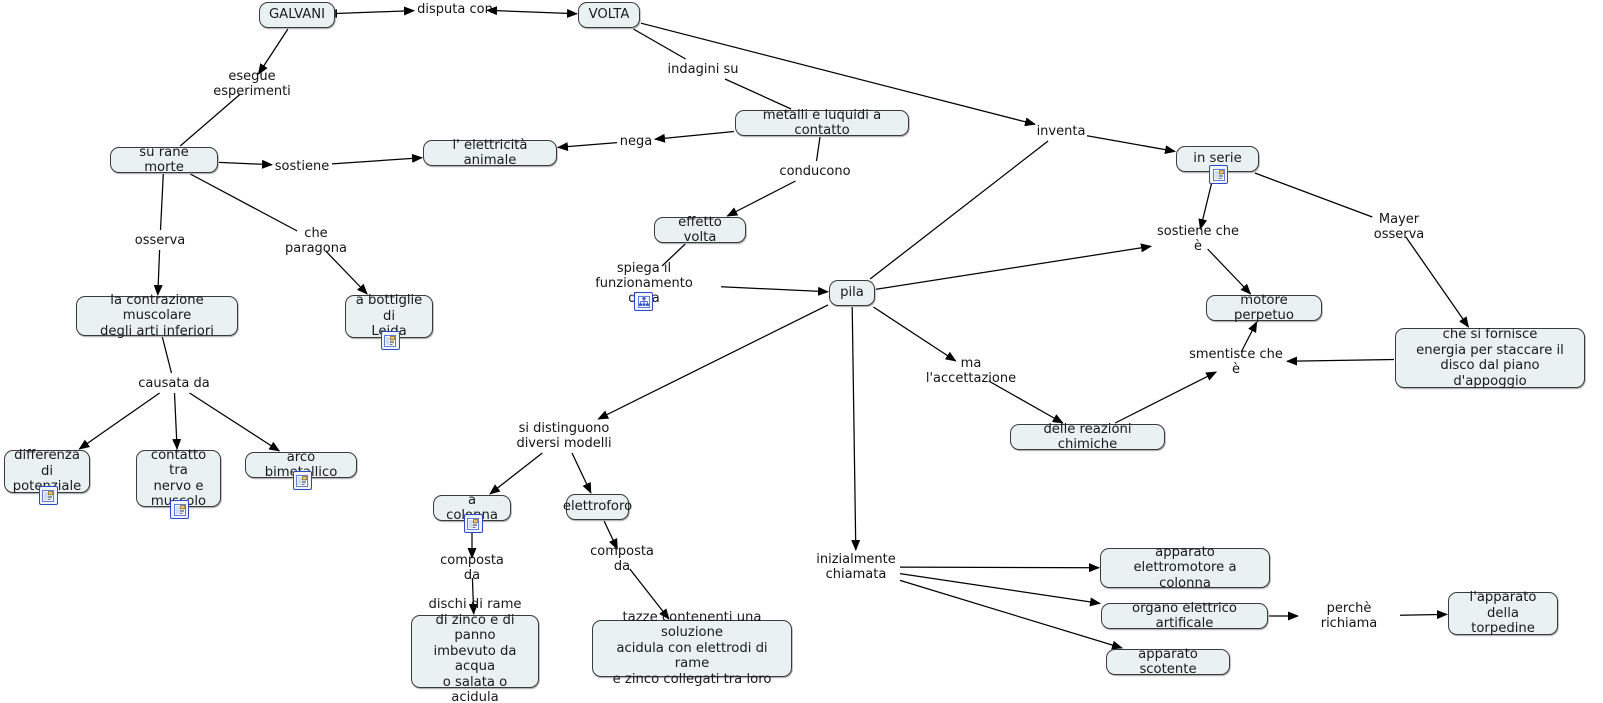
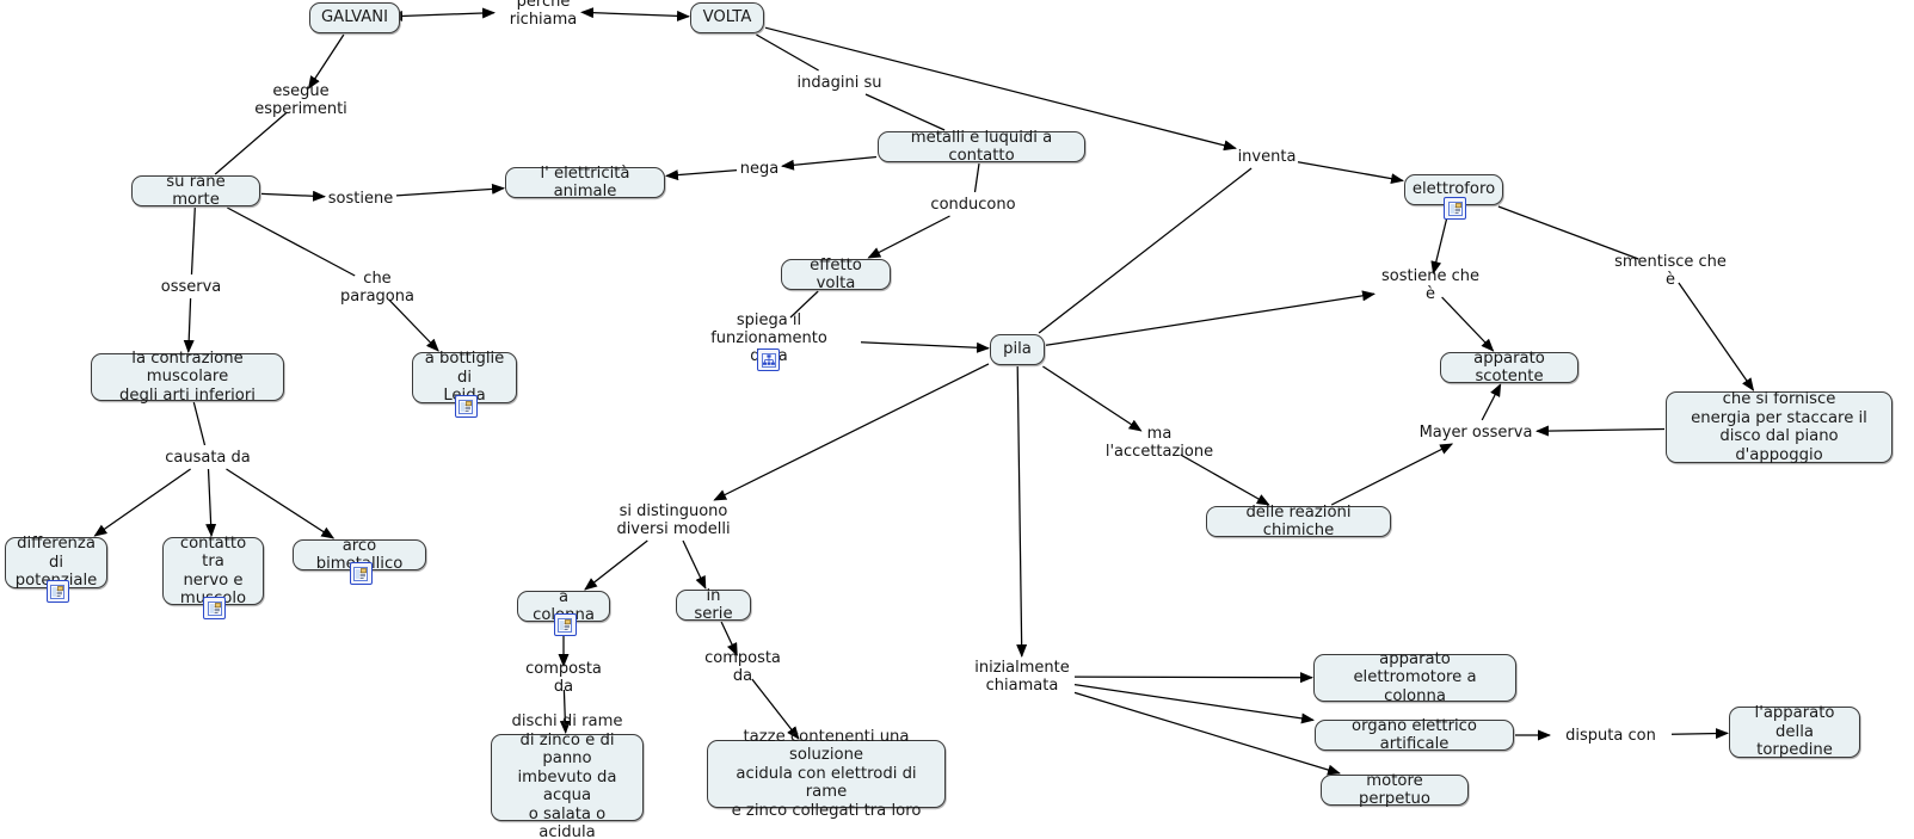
  GALVANI
  VOLTA
  su rane morte
  l' elettricità animale
  metalli e luquidi a contatto
  effetto volta
  pila
- in serie
+ elettroforo
- motore perpetuo
+ apparato scotente
  delle reazioni chimiche
  che si fornisce
  energia per staccare il
  disco dal piano d'appoggio
  la contrazione muscolare
  degli arti inferiori
  a bottiglie di
  differenza di
  potiale
  contatto tra
  nervo e
  muolo
  arco bimllico
- elettroforo
+ in serie
  dischi di rame
  di zinco e di panno
  imbevuto da acqua
  o salata o acidula
  tazze contenenti una soluzione
  acidula con elettrodi di rame
  e zinco collegati tra loro
  apparato elettromotore a
  colonna
  organo elettrico artificale
- apparato scotente
+ motore perpetuo
  l'apparato della
  torpedine
- disputa con
+ perchè richiama
  esegue esperimenti
  sostiene
  nega
  indagini su
  conducono
  inventa
  osserva
  che paragona
  spiega il funzionamento
  sostiene che è
- Mayer osserva
+ smentisce che è
  causata da
  ma l'accettazione
- smentisce che è
+ Mayer osserva
  si distinguono
  diversi modelli
  composta da
  composta da
  inizialmente
  chiamata
- perchè richiama
+ disputa con
